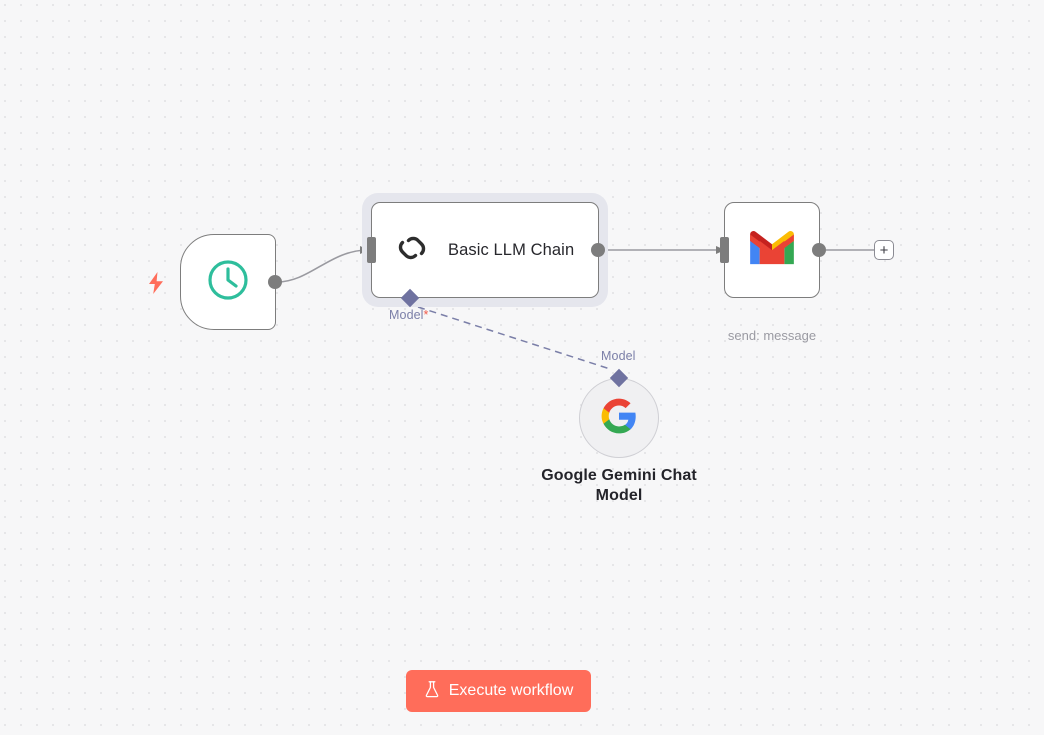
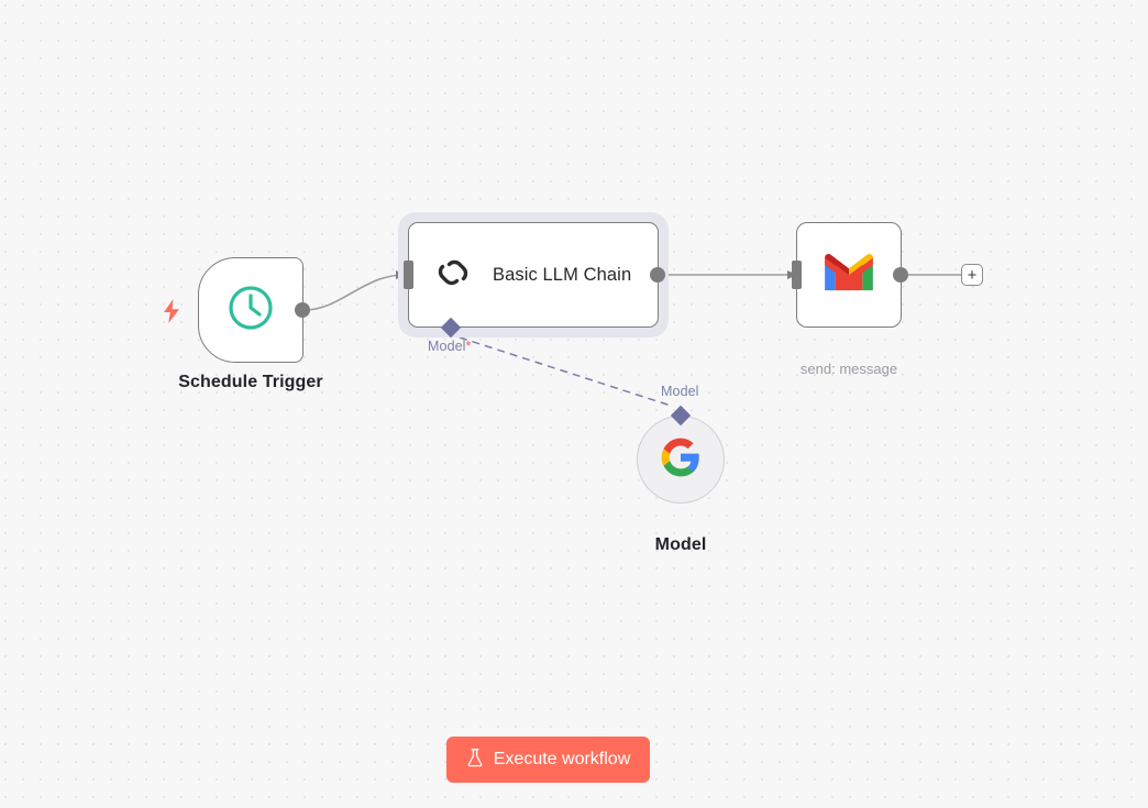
+ Schedule Trigger
  Basic LLM Chain
  Model*
  send: message
  +
  Model
- Google Gemini Chat
  Model
  Execute workflow
